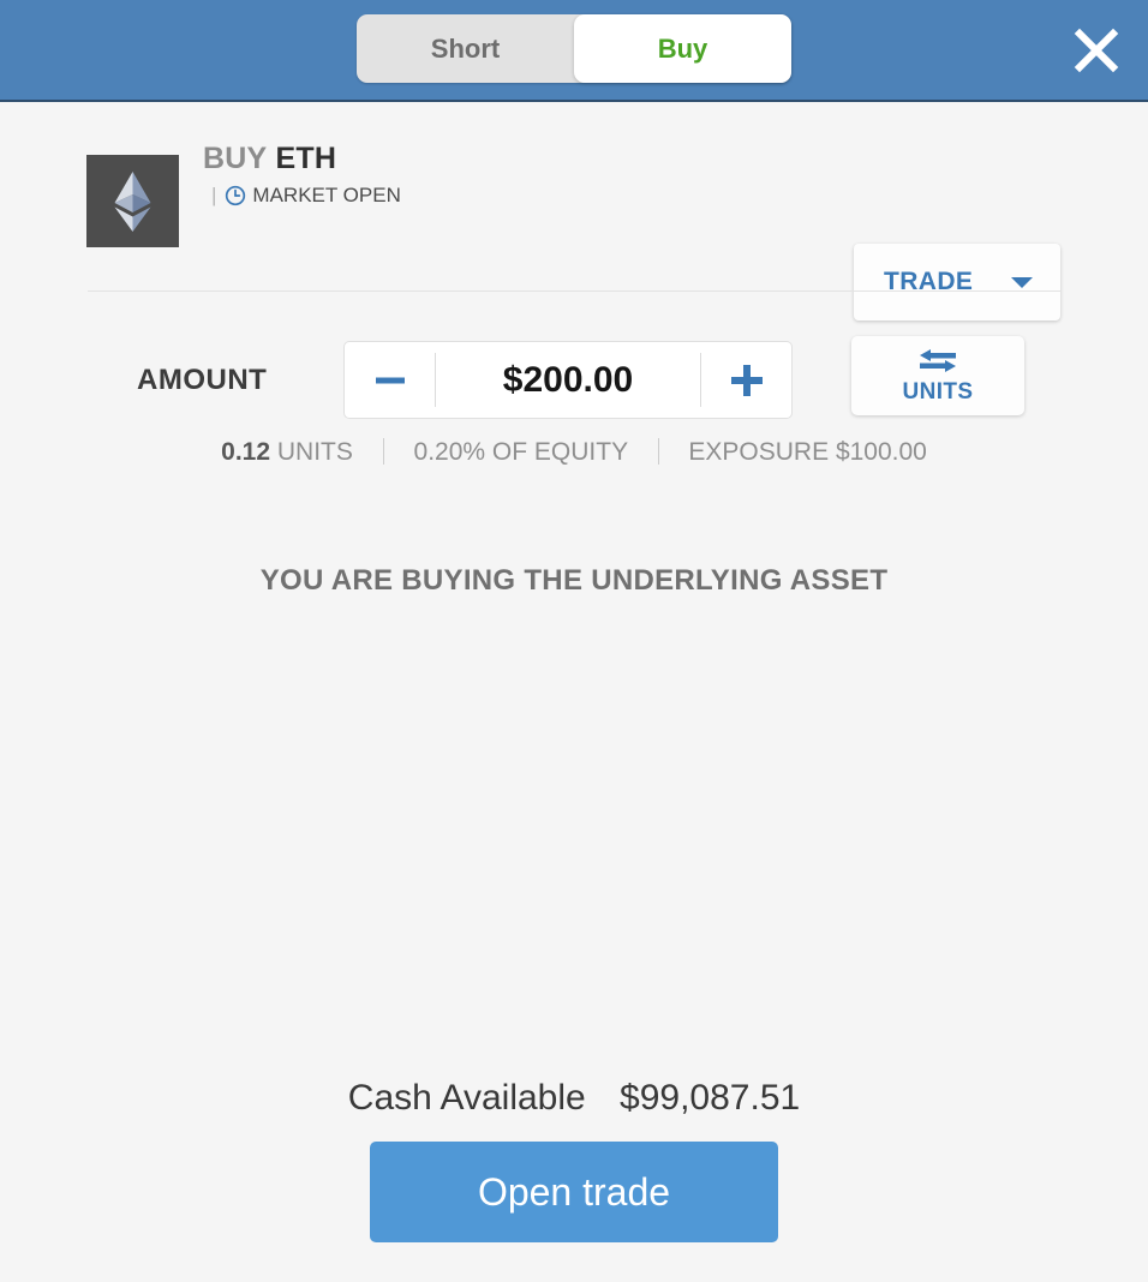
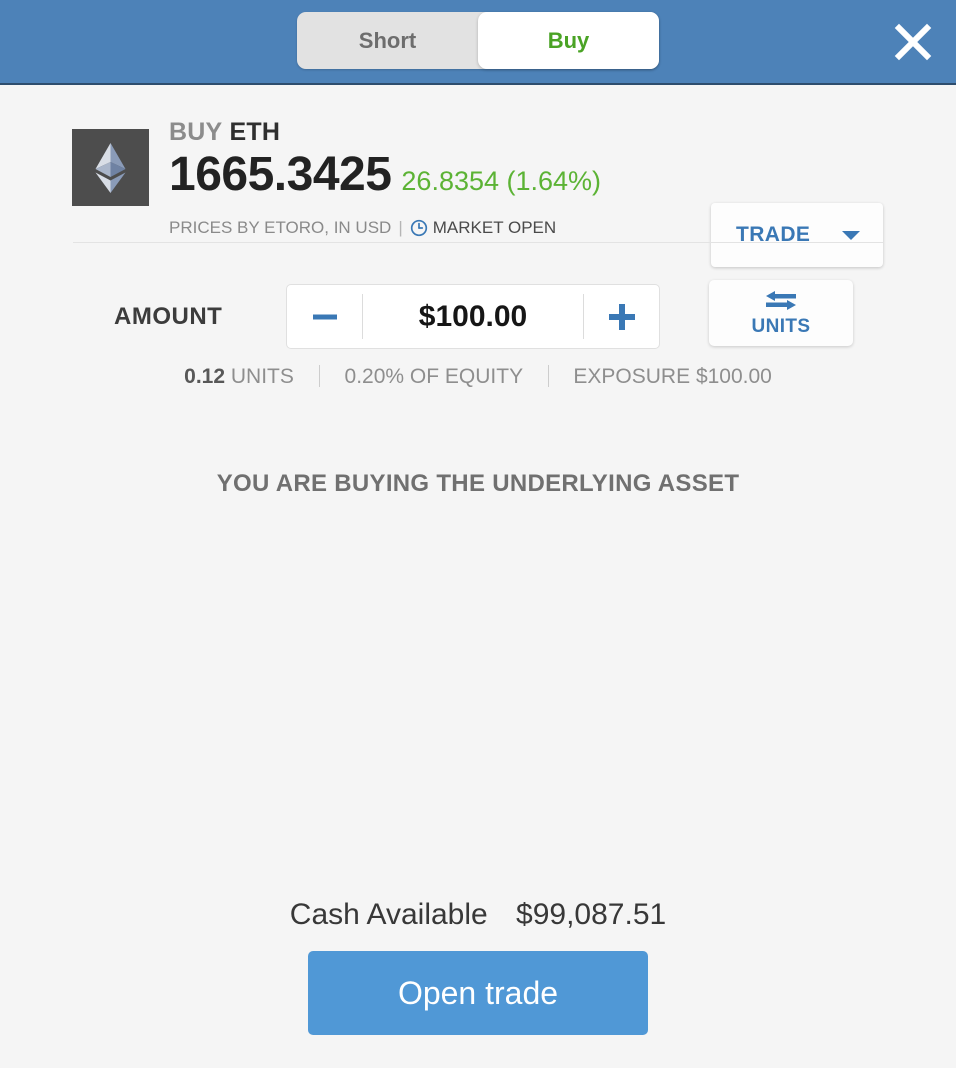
  Short
  Buy
  BUY ETH
+ 1665.3425 26.8354 (1.64%)
+ PRICES BY ETORO, IN USD
  |
  MARKET OPEN
  TRADE
  AMOUNT
- $200.00
+ $100.00
  UNITS
  0.12 UNITS 0.20% OF EQUITY EXPOSURE $100.00
  YOU ARE BUYING THE UNDERLYING ASSET
  Cash Available $99,087.51
  Open trade
